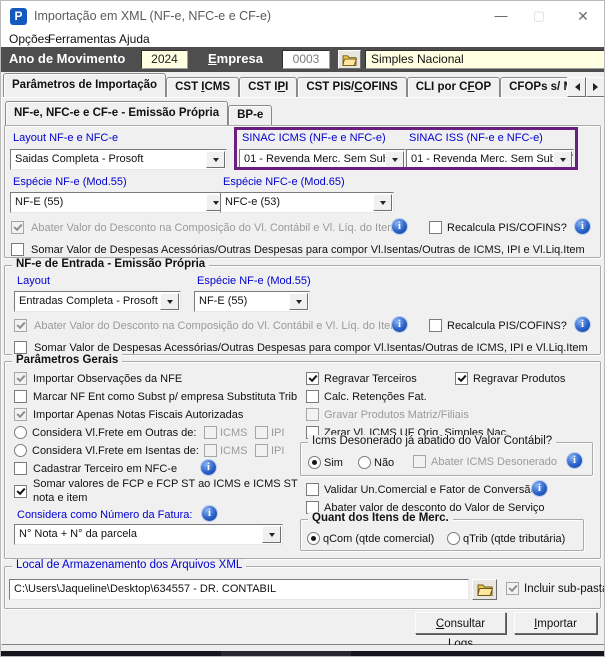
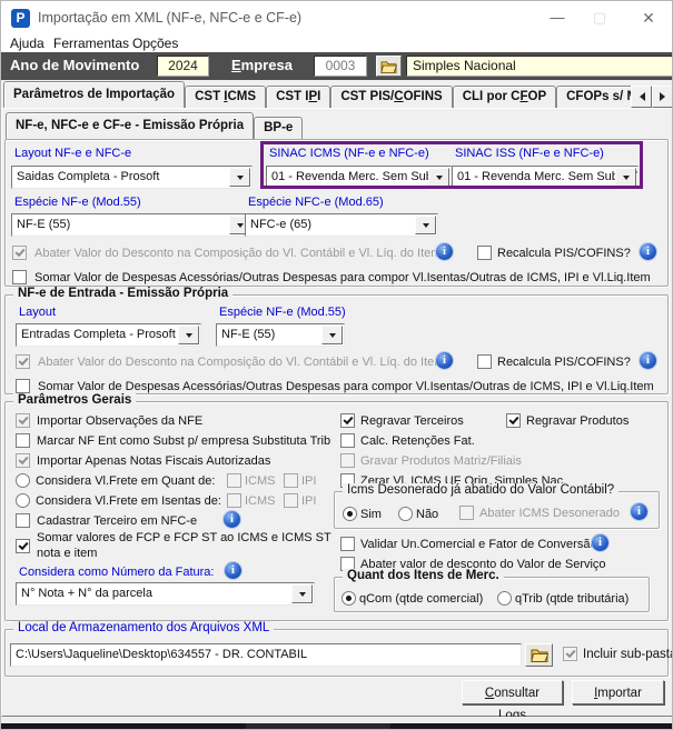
  P
  Importação em XML (NF-e, NFC-e e CF-e)
  —
  ▢
  ✕
- Opções
+ Ajuda
  Ferramentas
- Ajuda
+ Opções
  Ano de Movimento
  2024
  Empresa
  0003
  Simples Nacional
  Parâmetros de Importação
  CST ICMS
  CST IPI
  CST PIS/COFINS
  CLI por CFOP
  NF-e, NFC-e e CF-e - Emissão Própria
  BP-e
  Layout NF-e e NFC-e
  Saidas Completa - Prosoft
  SINAC ICMS (NF-e e NFC-e)
  01 - Revenda Merc. Sem Su
  SINAC ISS (NF-e e NFC-e)
  01 - Revenda Merc. Sem Su
  Espécie NF-e (Mod.55)
  NF-E (55)
  Espécie NFC-e (Mod.65)
- NFC-e (53)
+ NFC-e (65)
  Abater Valor do Desconto na Composição do Vl. Contábil e Vl. Líq. do Ite
  Recalcula PIS/COFINS?
  Somar Valor de Despesas Acessórias/Outras Despesas para compor Vl.Isentas/Outras de ICMS, IPI e Vl.Liq.Item
  NF-e de Entrada - Emissão Própria
  Layout
  Entradas Completa - Prosoft
  Espécie NF-e (Mod.55)
  NF-E (55)
  Abater Valor do Desconto na Composição do Vl. Contábil e Vl. Líq. do Ite
  Recalcula PIS/COFINS?
  Somar Valor de Despesas Acessórias/Outras Despesas para compor Vl.Isentas/Outras de ICMS, IPI e Vl.Liq.Item
  Parâmetros Gerais
  Importar Observações da NFE
  Marcar NF Ent como Subst p/ empresa Substituta Trib
  Importar Apenas Notas Fiscais Autorizadas
- Considera Vl.Frete em Outras de:
+ Considera Vl.Frete em Quant de:
  ICMS
  IPI
  Considera Vl.Frete em Isentas de:
  ICMS
  IPI
  Cadastrar Terceiro em NFC-e
  Somar valores de FCP e FCP ST ao ICMS e ICMS ST
  nota e item
  Considera como Número da Fatura:
  N° Nota + N° da parcela
  Regravar Terceiros
  Regravar Produtos
  Calc. Retenções Fat.
  Gravar Produtos Matriz/Filiais
  Zerar Vl. ICMS UF Orig. Simples Nac.
  Icms Desonerado já abatido do Valor Contábil?
  Sim
  Não
  Abater ICMS Desonerado
  Validar Un.Comercial e Fator de Conversã
  Abater valor de desconto do Valor de Serviço
  Quant dos Itens de Merc.
  qCom (qtde comercial)
  qTrib (qtde tributária)
  Local de Armazenamento dos Arquivos XML
  C:\Users\Jaqueline\Desktop\634557 - DR. CONTABIL
  Incluir sub-past
  Consultar Logs
  Importar
